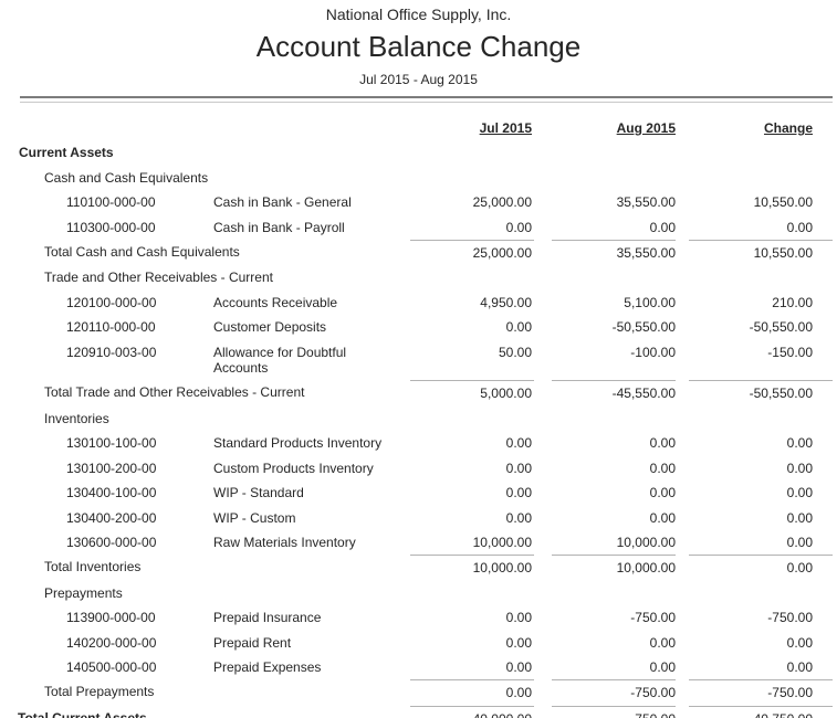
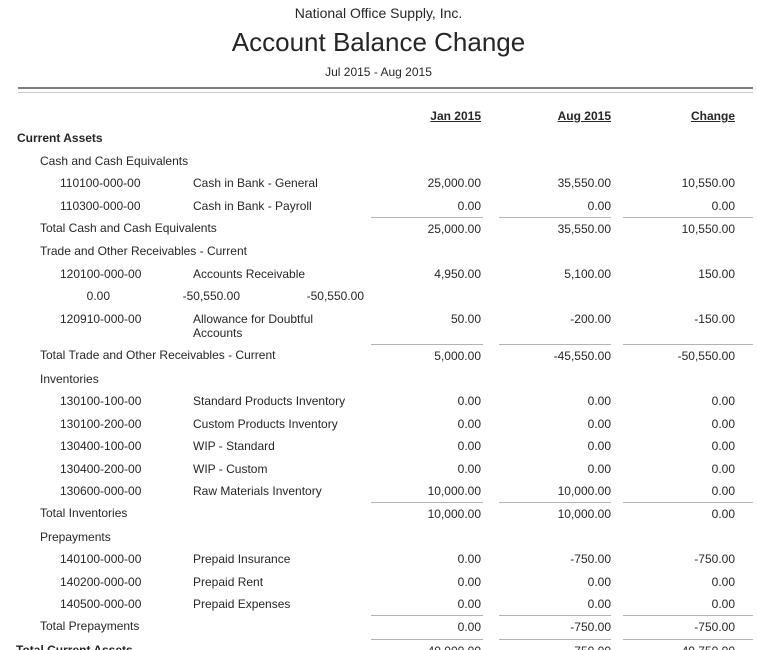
  National Office Supply, Inc.
  Account Balance Change
  Jul 2015 - Aug 2015
- Jul 2015
+ Jan 2015
  Aug 2015
  Change
  Current Assets
  Cash and Cash Equivalents
  110100-000-00
  Cash in Bank - General
  25,000.00
  35,550.00
  10,550.00
  110300-000-00
  Cash in Bank - Payroll
  0.00
  0.00
  0.00
  Total Cash and Cash Equivalents
  25,000.00
  35,550.00
  10,550.00
  Trade and Other Receivables - Current
  120100-000-00
  Accounts Receivable
  4,950.00
  5,100.00
- 210.00
+ 150.00
- 120110-000-00
- Customer Deposits
  0.00
  -50,550.00
  -50,550.00
- 120910-003-00
+ 120910-000-00
  Allowance for Doubtful Accounts
  50.00
- -100.00
+ -200.00
  -150.00
  Total Trade and Other Receivables - Current
  5,000.00
  -45,550.00
  -50,550.00
  Inventories
  130100-100-00
  Standard Products Inventory
  0.00
  0.00
  0.00
  130100-200-00
  Custom Products Inventory
  0.00
  0.00
  0.00
  130400-100-00
  WIP - Standard
  0.00
  0.00
  0.00
  130400-200-00
  WIP - Custom
  0.00
  0.00
  0.00
  130600-000-00
  Raw Materials Inventory
  10,000.00
  10,000.00
  0.00
  Total Inventories
  10,000.00
  10,000.00
  0.00
  Prepayments
- 113900-000-00
+ 140100-000-00
  Prepaid Insurance
  0.00
  -750.00
  -750.00
  140200-000-00
  Prepaid Rent
  0.00
  0.00
  0.00
  140500-000-00
  Prepaid Expenses
  0.00
  0.00
  0.00
  Total Prepayments
  0.00
  -750.00
  -750.00
